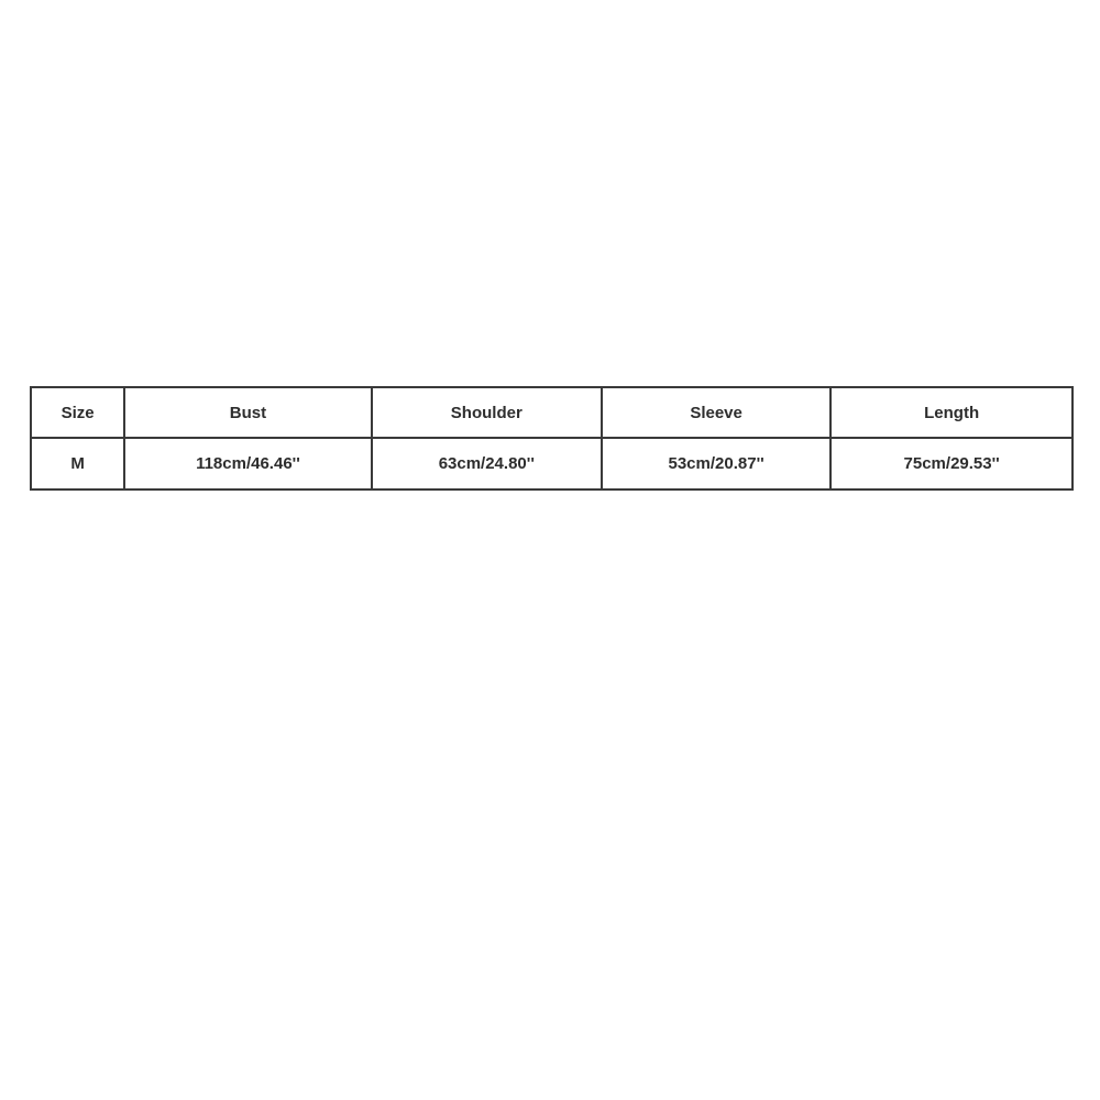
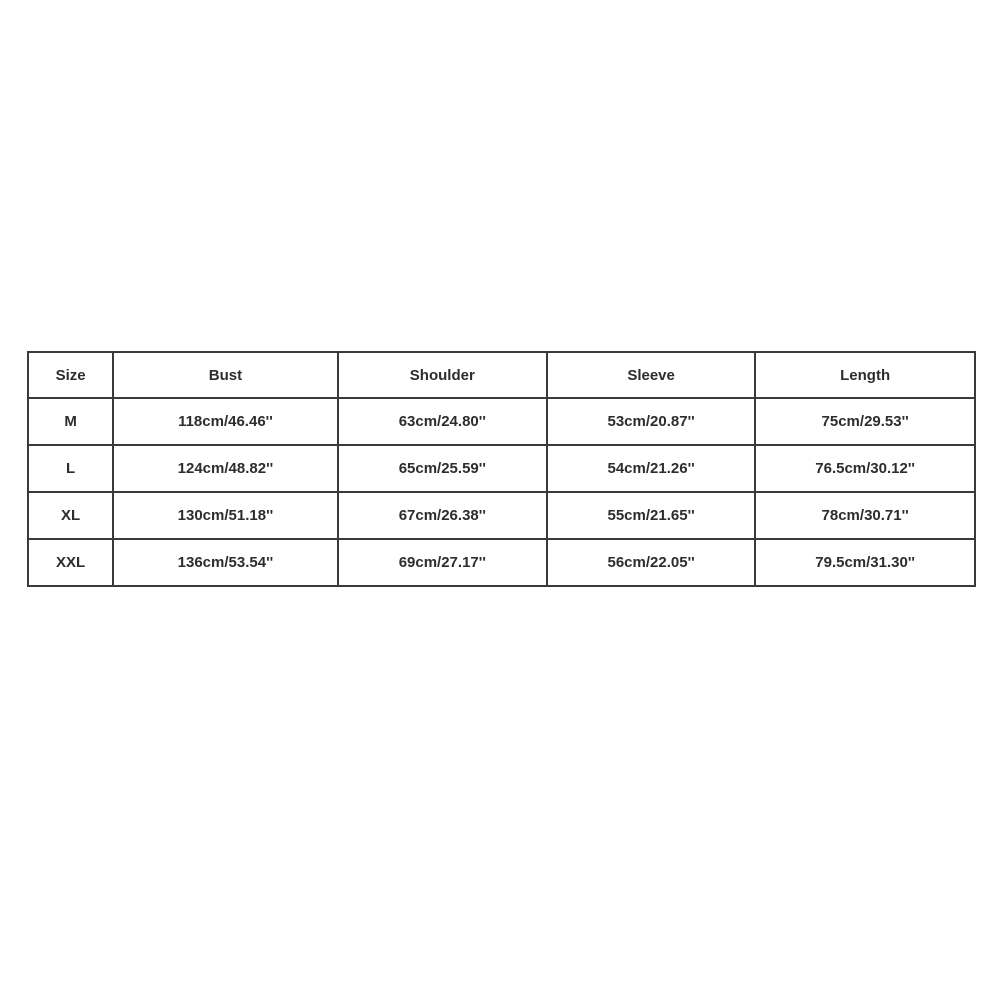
  Size	Bust	Shoulder	Sleeve	Length
  M	118cm/46.46''	63cm/24.80''	53cm/20.87''	75cm/29.53''
+ L	124cm/48.82''	65cm/25.59''	54cm/21.26''	76.5cm/30.12''
+ XL	130cm/51.18''	67cm/26.38''	55cm/21.65''	78cm/30.71''
+ XXL	136cm/53.54''	69cm/27.17''	56cm/22.05''	79.5cm/31.30''
